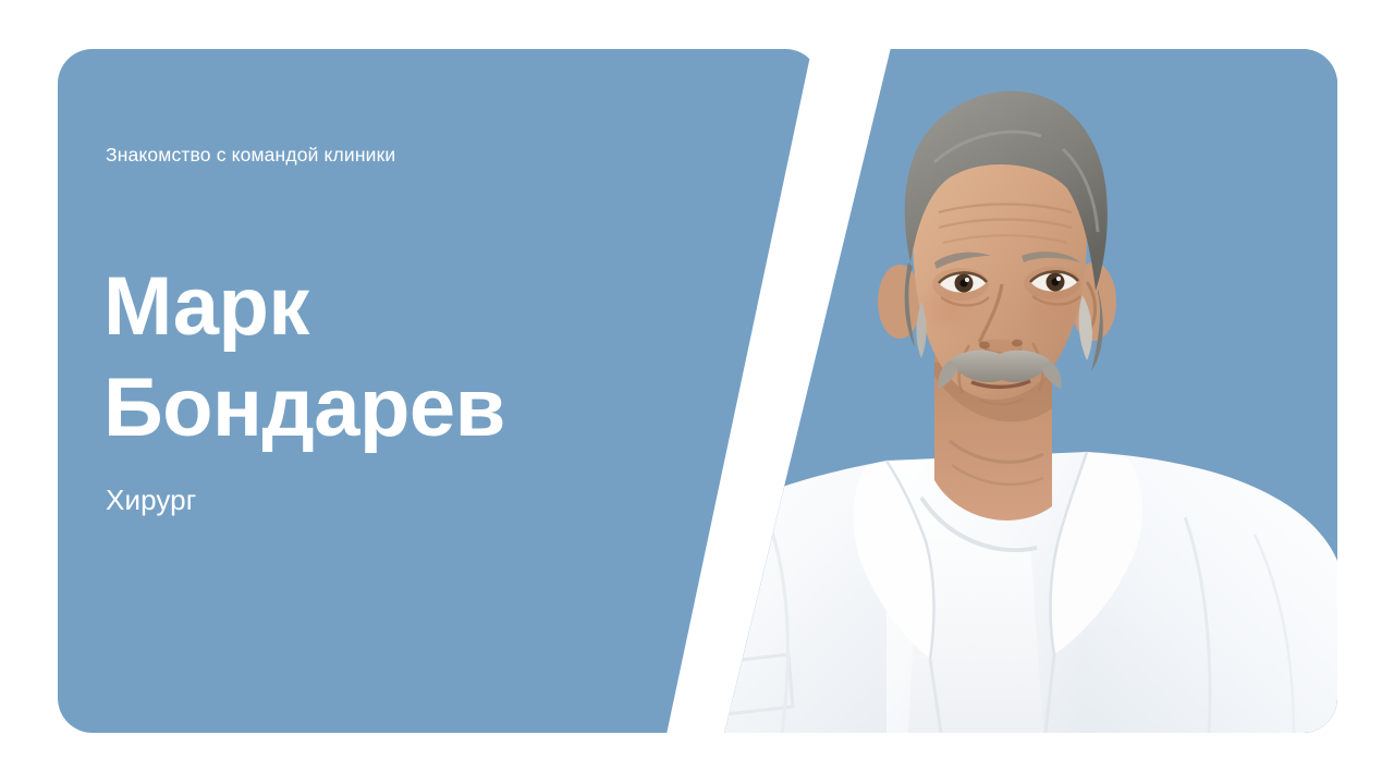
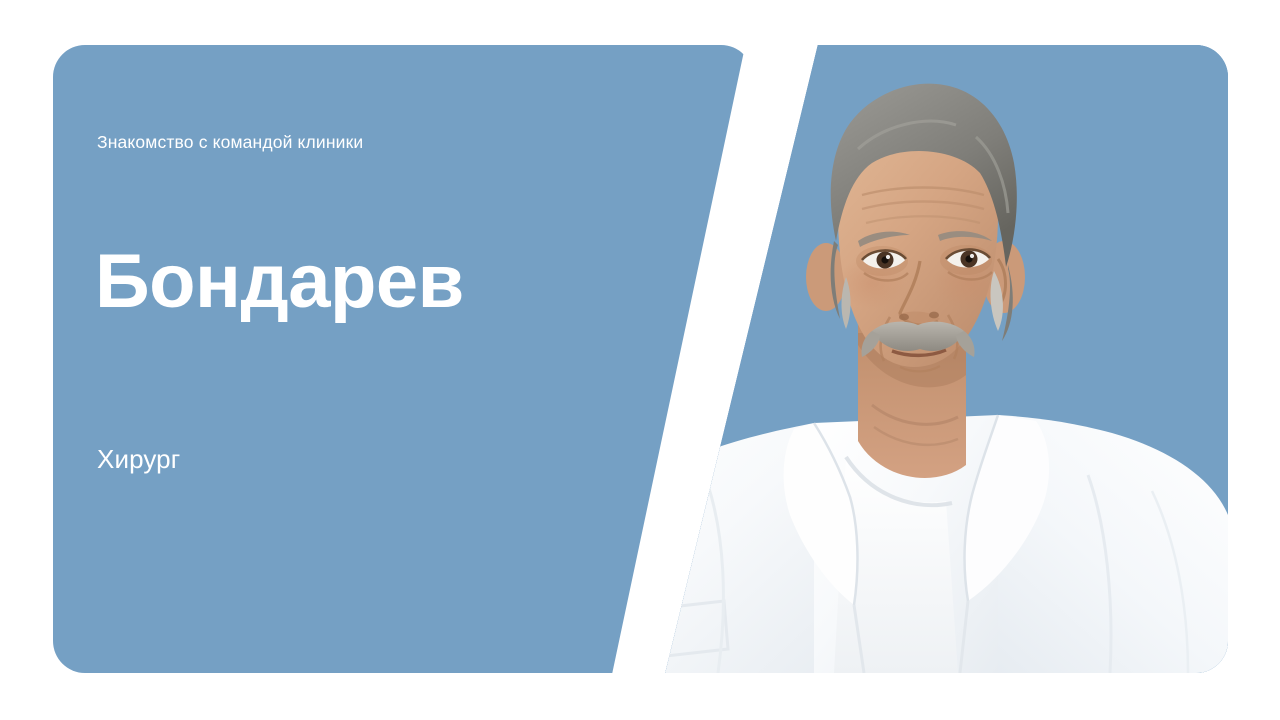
  Знакомство с командой клиники
- Марк
  Бондарев
  Хирург
